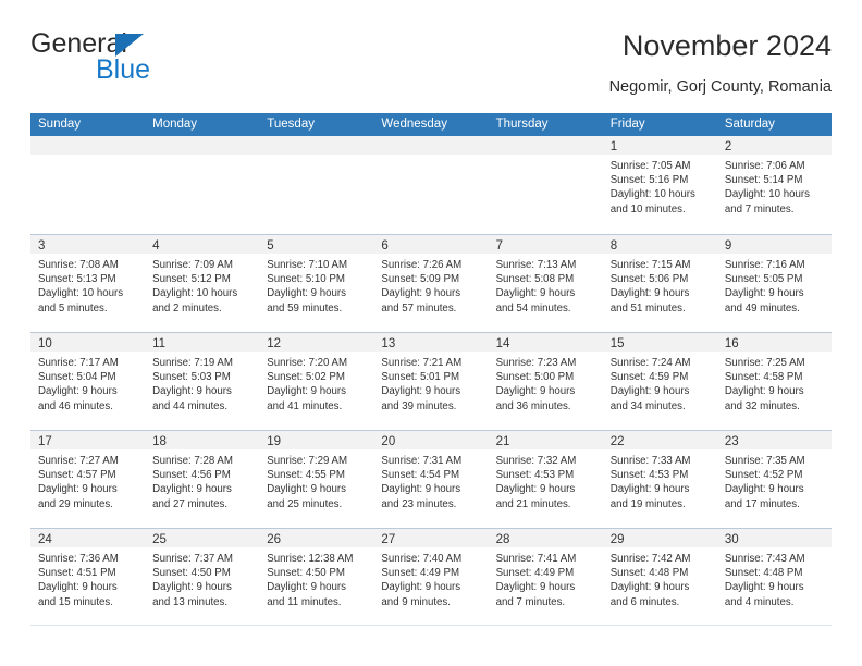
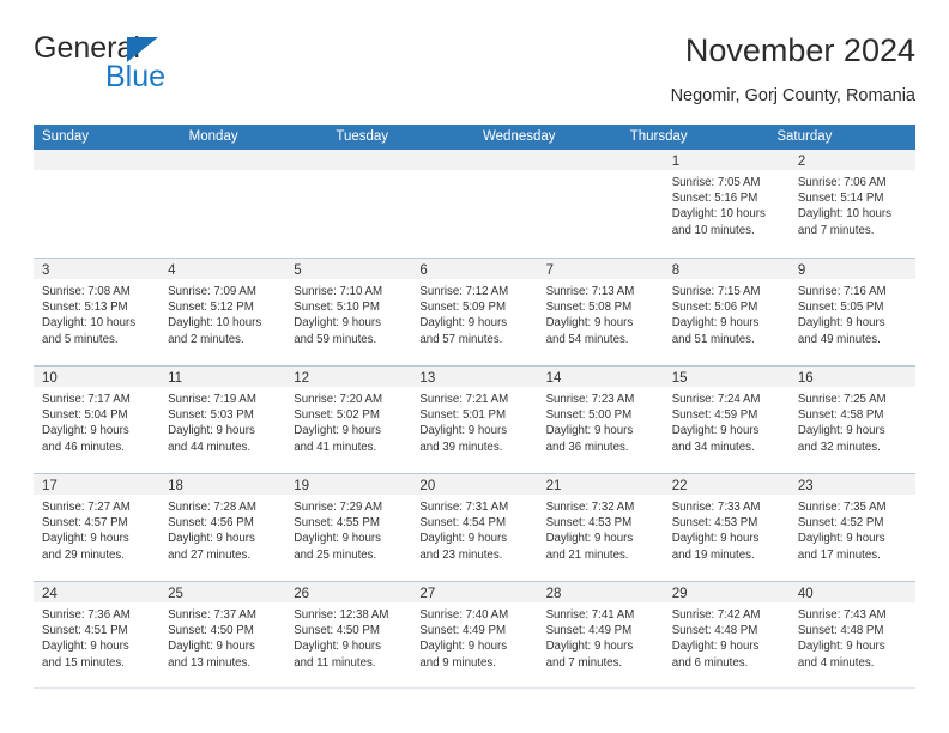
  General
  Blue
  November 2024
  Negomir, Gorj County, Romania
  Sunday
  Monday
  Tuesday
  Wednesday
  Thursday
- Friday
  Saturday
  1
  Sunrise: 7:05 AM
  Sunset: 5:16 PM
  Daylight: 10 hours
  and 10 minutes.
  2
  Sunrise: 7:06 AM
  Sunset: 5:14 PM
  Daylight: 10 hours
  and 7 minutes.
  3
  Sunrise: 7:08 AM
  Sunset: 5:13 PM
  Daylight: 10 hours
  and 5 minutes.
  4
  Sunrise: 7:09 AM
  Sunset: 5:12 PM
  Daylight: 10 hours
  and 2 minutes.
  5
  Sunrise: 7:10 AM
  Sunset: 5:10 PM
  Daylight: 9 hours
  and 59 minutes.
  6
- Sunrise: 7:26 AM
+ Sunrise: 7:12 AM
  Sunset: 5:09 PM
  Daylight: 9 hours
  and 57 minutes.
  7
  Sunrise: 7:13 AM
  Sunset: 5:08 PM
  Daylight: 9 hours
  and 54 minutes.
  8
  Sunrise: 7:15 AM
  Sunset: 5:06 PM
  Daylight: 9 hours
  and 51 minutes.
  9
  Sunrise: 7:16 AM
  Sunset: 5:05 PM
  Daylight: 9 hours
  and 49 minutes.
  10
  Sunrise: 7:17 AM
  Sunset: 5:04 PM
  Daylight: 9 hours
  and 46 minutes.
  11
  Sunrise: 7:19 AM
  Sunset: 5:03 PM
  Daylight: 9 hours
  and 44 minutes.
  12
  Sunrise: 7:20 AM
  Sunset: 5:02 PM
  Daylight: 9 hours
  and 41 minutes.
  13
  Sunrise: 7:21 AM
  Sunset: 5:01 PM
  Daylight: 9 hours
  and 39 minutes.
  14
  Sunrise: 7:23 AM
  Sunset: 5:00 PM
  Daylight: 9 hours
  and 36 minutes.
  15
  Sunrise: 7:24 AM
  Sunset: 4:59 PM
  Daylight: 9 hours
  and 34 minutes.
  16
  Sunrise: 7:25 AM
  Sunset: 4:58 PM
  Daylight: 9 hours
  and 32 minutes.
  17
  Sunrise: 7:27 AM
  Sunset: 4:57 PM
  Daylight: 9 hours
  and 29 minutes.
  18
  Sunrise: 7:28 AM
  Sunset: 4:56 PM
  Daylight: 9 hours
  and 27 minutes.
  19
  Sunrise: 7:29 AM
  Sunset: 4:55 PM
  Daylight: 9 hours
  and 25 minutes.
  20
  Sunrise: 7:31 AM
  Sunset: 4:54 PM
  Daylight: 9 hours
  and 23 minutes.
  21
  Sunrise: 7:32 AM
  Sunset: 4:53 PM
  Daylight: 9 hours
  and 21 minutes.
  22
  Sunrise: 7:33 AM
  Sunset: 4:53 PM
  Daylight: 9 hours
  and 19 minutes.
  23
  Sunrise: 7:35 AM
  Sunset: 4:52 PM
  Daylight: 9 hours
  and 17 minutes.
  24
  Sunrise: 7:36 AM
  Sunset: 4:51 PM
  Daylight: 9 hours
  and 15 minutes.
  25
  Sunrise: 7:37 AM
  Sunset: 4:50 PM
  Daylight: 9 hours
  and 13 minutes.
  26
  Sunrise: 12:38 AM
  Sunset: 4:50 PM
  Daylight: 9 hours
  and 11 minutes.
  27
  Sunrise: 7:40 AM
  Sunset: 4:49 PM
  Daylight: 9 hours
  and 9 minutes.
  28
  Sunrise: 7:41 AM
  Sunset: 4:49 PM
  Daylight: 9 hours
  and 7 minutes.
  29
  Sunrise: 7:42 AM
  Sunset: 4:48 PM
  Daylight: 9 hours
  and 6 minutes.
- 30
+ 40
  Sunrise: 7:43 AM
  Sunset: 4:48 PM
  Daylight: 9 hours
  and 4 minutes.
